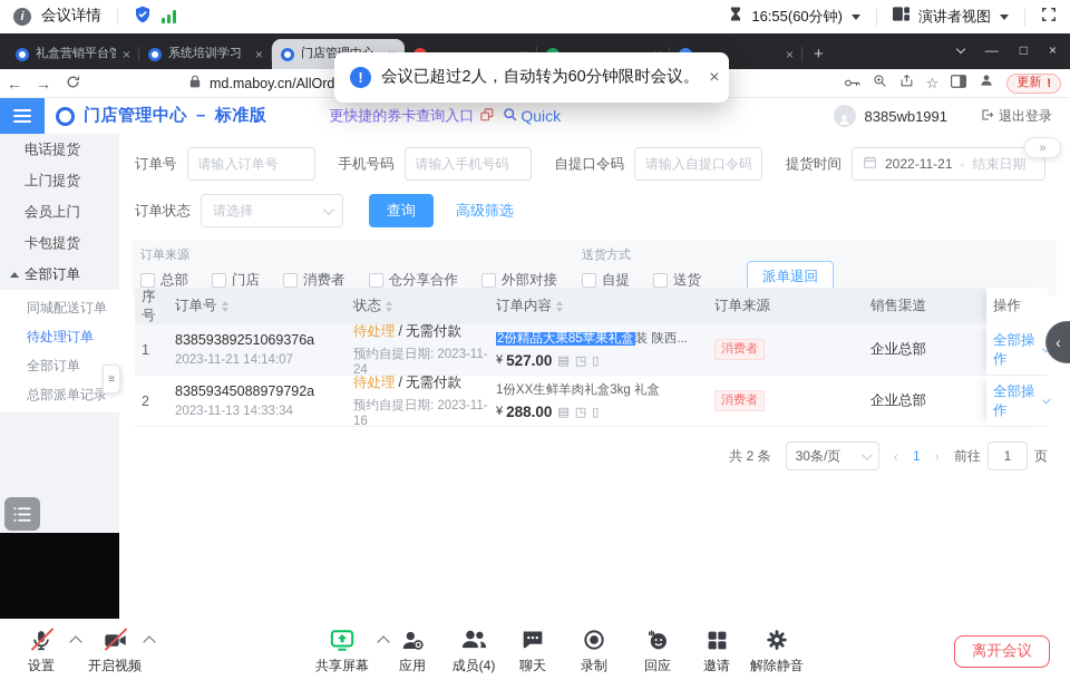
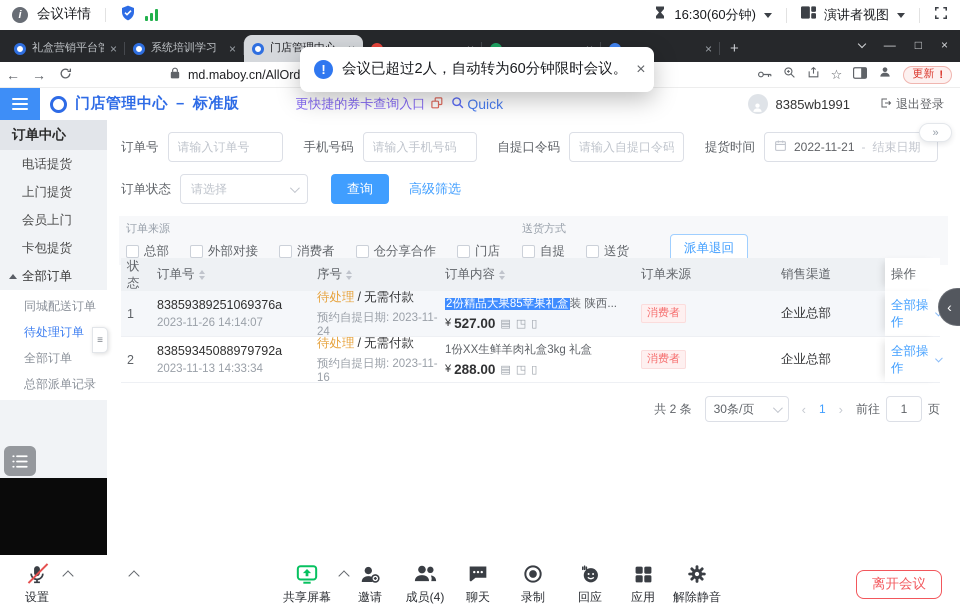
  i
  会议详情
- 16:55(60分钟)
+ 16:30(60分钟)
  演讲者视图
  礼盒营销平台管
  ×
  系统培训学习
  ×
  ×
  +
  —
  □
  ×
  ←
  →
  ☆
  更新
  !
  门店管理中心 － 标准版
  更快捷的券卡查询入口
  Quick
  8385wb1991
  退出登录
+ 订单中心
  电话提货
  上门提货
  会员上门
  卡包提货
  全部订单
  同城配送订单
  待处理订单
  全部订单
  总部派单记录
  ≡
  订单号
  请输入订单号
  手机号码
  请输入手机号码
  自提口令码
  请输入自提口令码
  提货时间
  2022-11-21
  -
  结束日期
  »
  订单状态
  请选择
  查询
  高级筛选
  订单来源
  总部
- 门店
+ 外部对接
  消费者
  仓分享合作
- 外部对接
+ 门店
  送货方式
  自提
  送货
  派单退回
- 序号
+ 状态
  订单号
- 状态
+ 序号
  订单内容
  订单来源
  销售渠道
  操作
  1
  83859389251069376a
- 2023-11-21 14:14:07
+ 2023-11-26 14:14:07
  待处理 / 无需付款
  预约自提日期: 2023-11-24
  2份精品大果85苹果礼盒装 陕西...
  ¥
  527.00
  ▤
  ◳
  ▯
  消费者
  企业总部
  全部操作
  2
  83859345088979792a
  2023-11-13 14:33:34
  待处理 / 无需付款
  预约自提日期: 2023-11-16
  1份XX生鲜羊肉礼盒3kg 礼盒
  ¥
  288.00
  ▤
  ◳
  ▯
  消费者
  企业总部
  全部操作
  共 2 条
  30条/页
  ‹
  1
  ›
  前往
  1
  页
  ‹
  !
  会议已超过2人，自动转为60分钟限时会议。
  ×
  设置
- 开启视频
  共享屏幕
- 应用
+ 邀请
  成员(4)
  聊天
  录制
  回应
- 邀请
+ 应用
  解除静音
  离开会议
